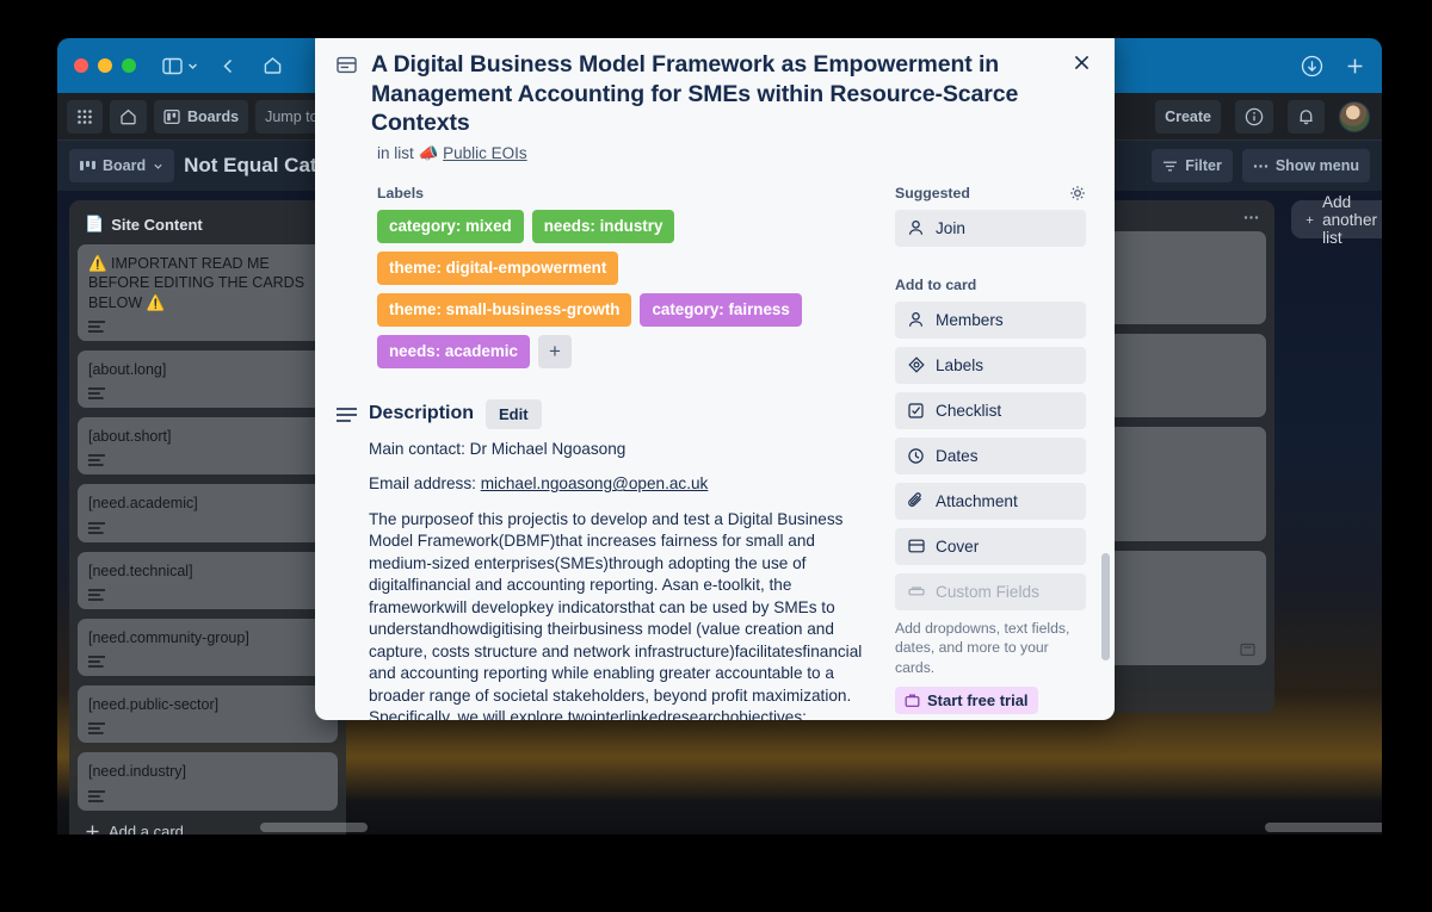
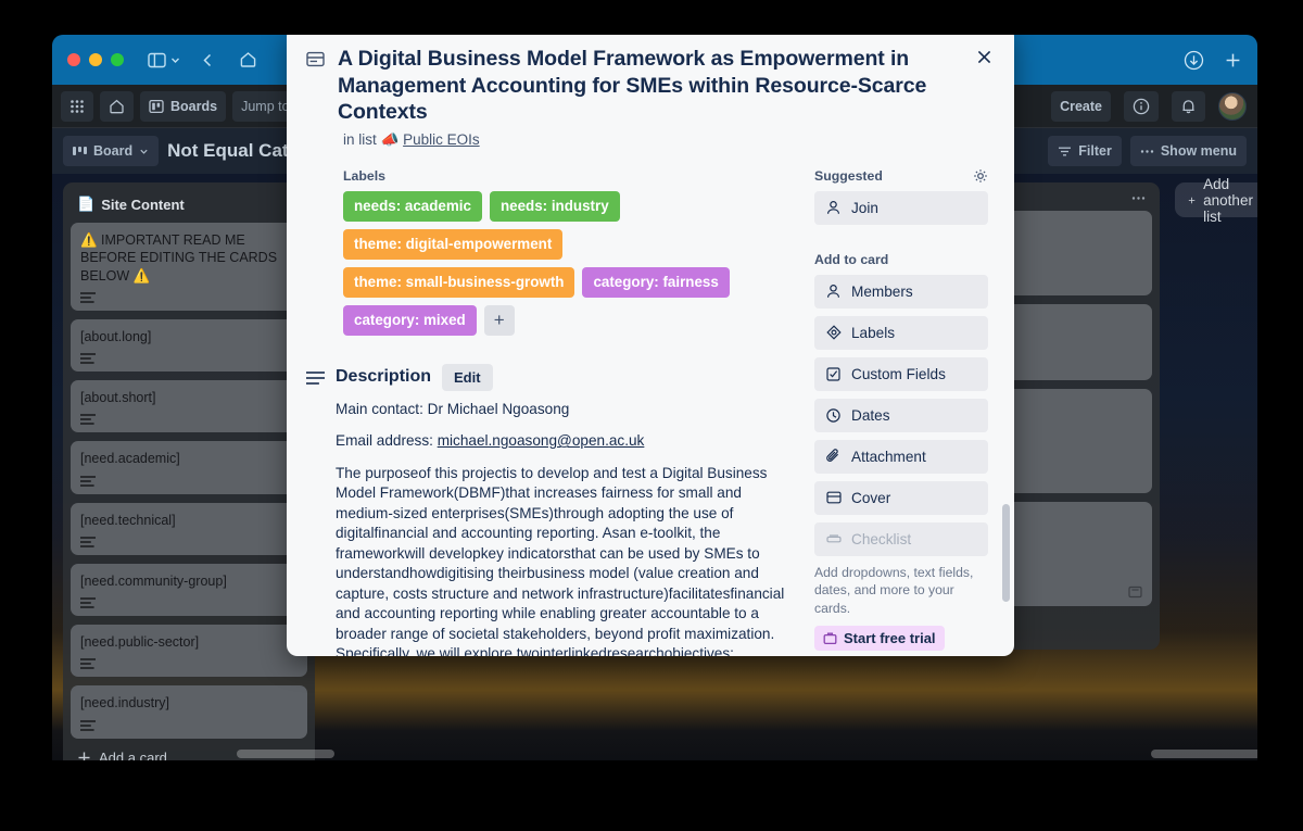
  Boards
  Create
  Board
  Not Equal Cat
  Filter
  Show menu
  📄
  Site Content
  ⚠️ IMPORTANT READ ME BEFORE EDITING THE CARDS BELOW ⚠️
  [about.long]
  [about.short]
  [need.academic]
  [need.technical]
  [need.community-group]
  [need.public-sector]
  [need.industry]
  Add a card
  Add another list
  A Digital Business Model Framework as Empowerment in Management Accounting for SMEs within Resource-Scarce Contexts
  in list 📣 Public EOIs
  Labels
- category: mixed
+ needs: academic
  needs: industry
  theme: digital-empowerment
  theme: small-business-growth
  category: fairness
- needs: academic
+ category: mixed
  +
  Description
  Edit
  Main contact: Dr Michael Ngoasong
  Email address: michael.ngoasong@open.ac.uk
  The purposeof this projectis to develop and test a Digital Business Model Framework(DBMF)that increases fairness for small and medium-sized enterprises(SMEs)through adopting the use of digitalfinancial and accounting reporting. Asan e-toolkit, the frameworkwill developkey indicatorsthat can be used by SMEs to understandhowdigitising theirbusiness model (value creation and capture, costs structure and network infrastructure)facilitatesfinancial and accounting reporting while enabling greater accountable to a broader range of societal stakeholders, beyond profit maximization. Specifically, we will explore twointerlinkedresearchobjectives:
  Suggested
  Join
  Add to card
  Members
  Labels
- Checklist
+ Custom Fields
  Dates
  Attachment
  Cover
- Custom Fields
+ Checklist
  Add dropdowns, text fields, dates, and more to your cards.
  Start free trial
